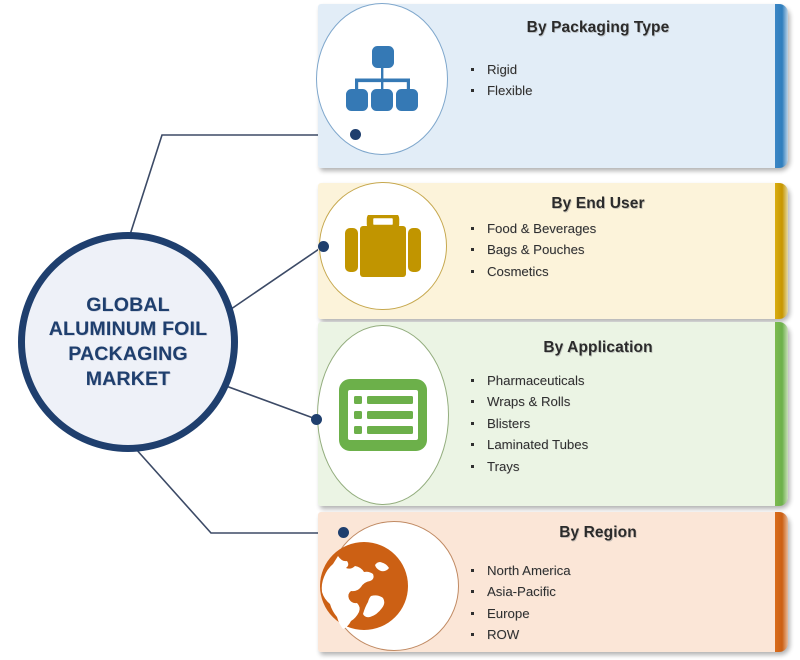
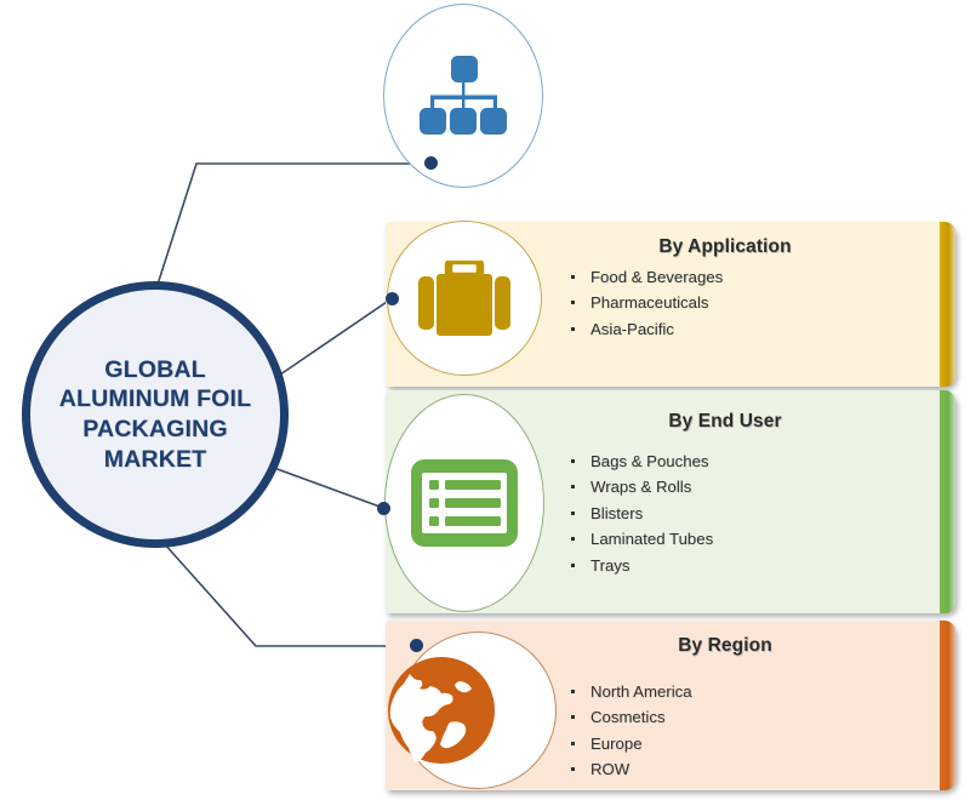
- By Packaging Type
- Rigid
- Flexible
- By End User
+ By Application
  Food & Beverages
- Bags & Pouches
+ Pharmaceuticals
- Cosmetics
+ Asia-Pacific
- By Application
+ By End User
- Pharmaceuticals
+ Bags & Pouches
  Wraps & Rolls
  Blisters
  Laminated Tubes
  Trays
  By Region
  North America
- Asia-Pacific
+ Cosmetics
  Europe
  ROW
  GLOBAL
  ALUMINUM FOIL
  PACKAGING
  MARKET
